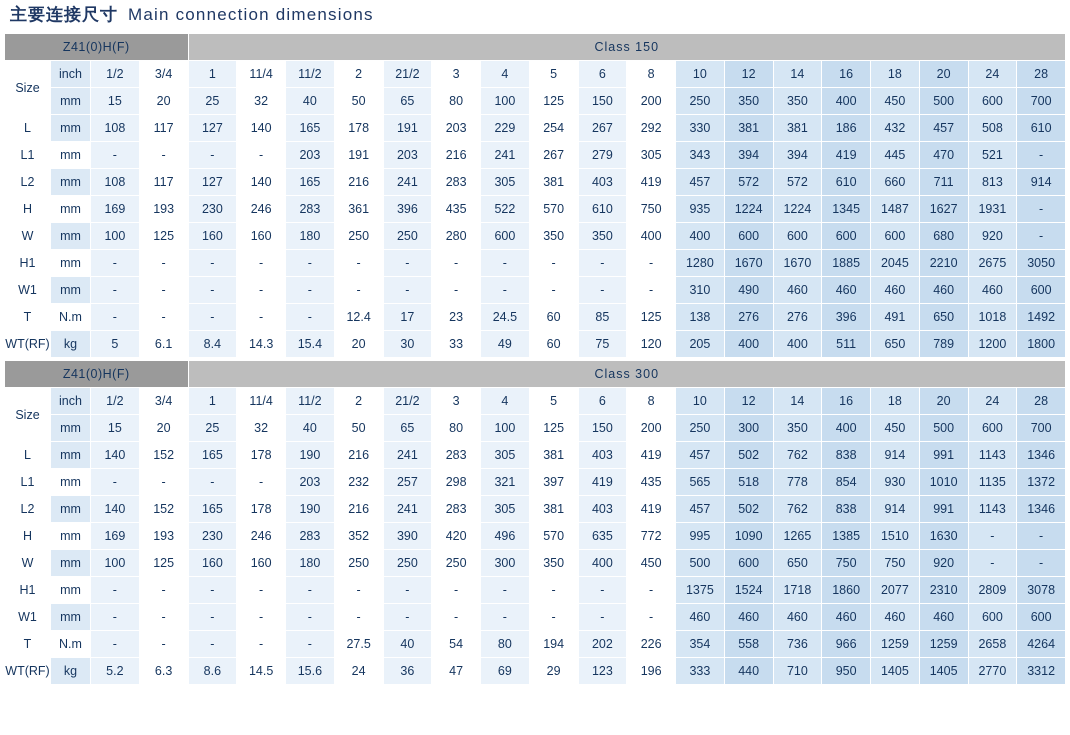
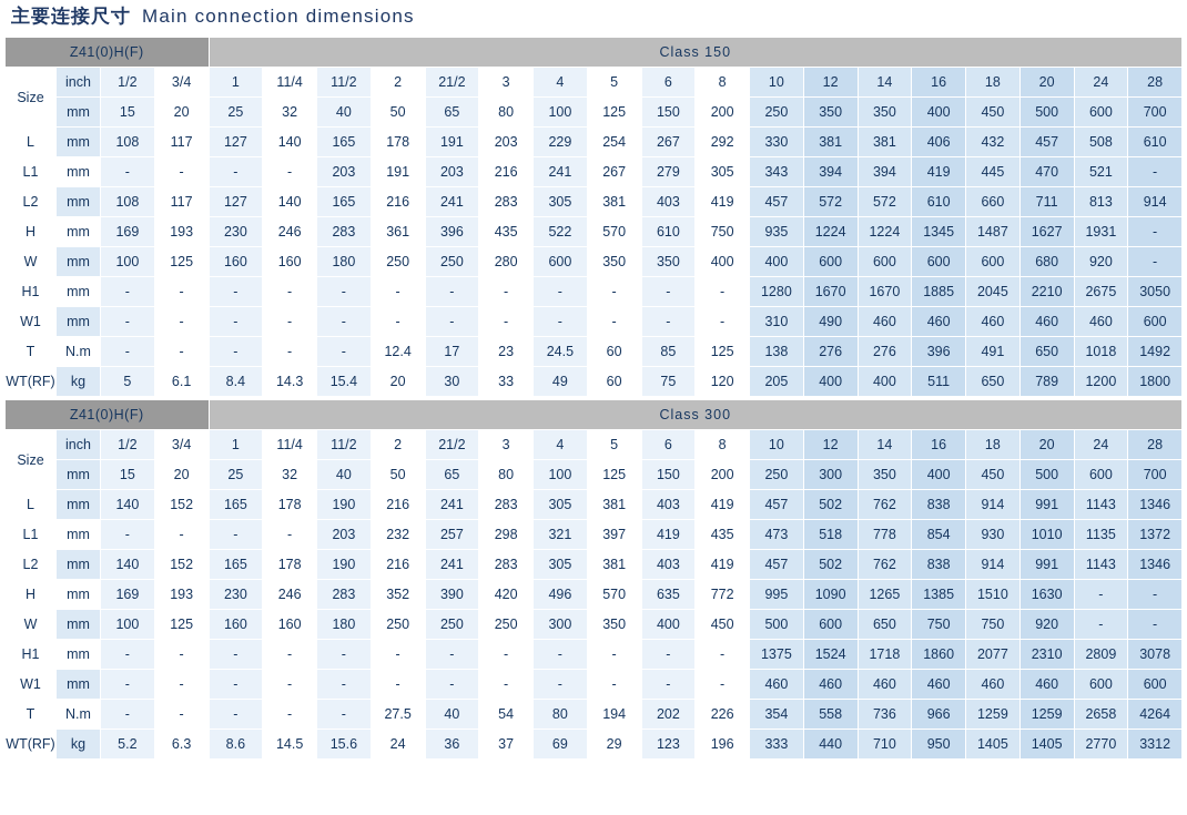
  主要连接尺寸 Main connection dimensions
  Z41(0)H(F)	Class 150
  Size	inch	1/2	3/4	1	11/4	11/2	2	21/2	3	4	5	6	8	10	12	14	16	18	20	24	28
  mm	15	20	25	32	40	50	65	80	100	125	150	200	250	350	350	400	450	500	600	700
- L	mm	108	117	127	140	165	178	191	203	229	254	267	292	330	381	381	186	432	457	508	610
+ L	mm	108	117	127	140	165	178	191	203	229	254	267	292	330	381	381	406	432	457	508	610
  L1	mm	-	-	-	-	203	191	203	216	241	267	279	305	343	394	394	419	445	470	521	-
  L2	mm	108	117	127	140	165	216	241	283	305	381	403	419	457	572	572	610	660	711	813	914
  H	mm	169	193	230	246	283	361	396	435	522	570	610	750	935	1224	1224	1345	1487	1627	1931	-
  W	mm	100	125	160	160	180	250	250	280	600	350	350	400	400	600	600	600	600	680	920	-
  H1	mm	-	-	-	-	-	-	-	-	-	-	-	-	1280	1670	1670	1885	2045	2210	2675	3050
  W1	mm	-	-	-	-	-	-	-	-	-	-	-	-	310	490	460	460	460	460	460	600
  T	N.m	-	-	-	-	-	12.4	17	23	24.5	60	85	125	138	276	276	396	491	650	1018	1492
  WT(RF)	kg	5	6.1	8.4	14.3	15.4	20	30	33	49	60	75	120	205	400	400	511	650	789	1200	1800
  Z41(0)H(F)	Class 300
  Size	inch	1/2	3/4	1	11/4	11/2	2	21/2	3	4	5	6	8	10	12	14	16	18	20	24	28
  mm	15	20	25	32	40	50	65	80	100	125	150	200	250	300	350	400	450	500	600	700
  L	mm	140	152	165	178	190	216	241	283	305	381	403	419	457	502	762	838	914	991	1143	1346
- L1	mm	-	-	-	-	203	232	257	298	321	397	419	435	565	518	778	854	930	1010	1135	1372
+ L1	mm	-	-	-	-	203	232	257	298	321	397	419	435	473	518	778	854	930	1010	1135	1372
  L2	mm	140	152	165	178	190	216	241	283	305	381	403	419	457	502	762	838	914	991	1143	1346
  H	mm	169	193	230	246	283	352	390	420	496	570	635	772	995	1090	1265	1385	1510	1630	-	-
  W	mm	100	125	160	160	180	250	250	250	300	350	400	450	500	600	650	750	750	920	-	-
  H1	mm	-	-	-	-	-	-	-	-	-	-	-	-	1375	1524	1718	1860	2077	2310	2809	3078
  W1	mm	-	-	-	-	-	-	-	-	-	-	-	-	460	460	460	460	460	460	600	600
  T	N.m	-	-	-	-	-	27.5	40	54	80	194	202	226	354	558	736	966	1259	1259	2658	4264
- WT(RF)	kg	5.2	6.3	8.6	14.5	15.6	24	36	47	69	29	123	196	333	440	710	950	1405	1405	2770	3312
+ WT(RF)	kg	5.2	6.3	8.6	14.5	15.6	24	36	37	69	29	123	196	333	440	710	950	1405	1405	2770	3312
